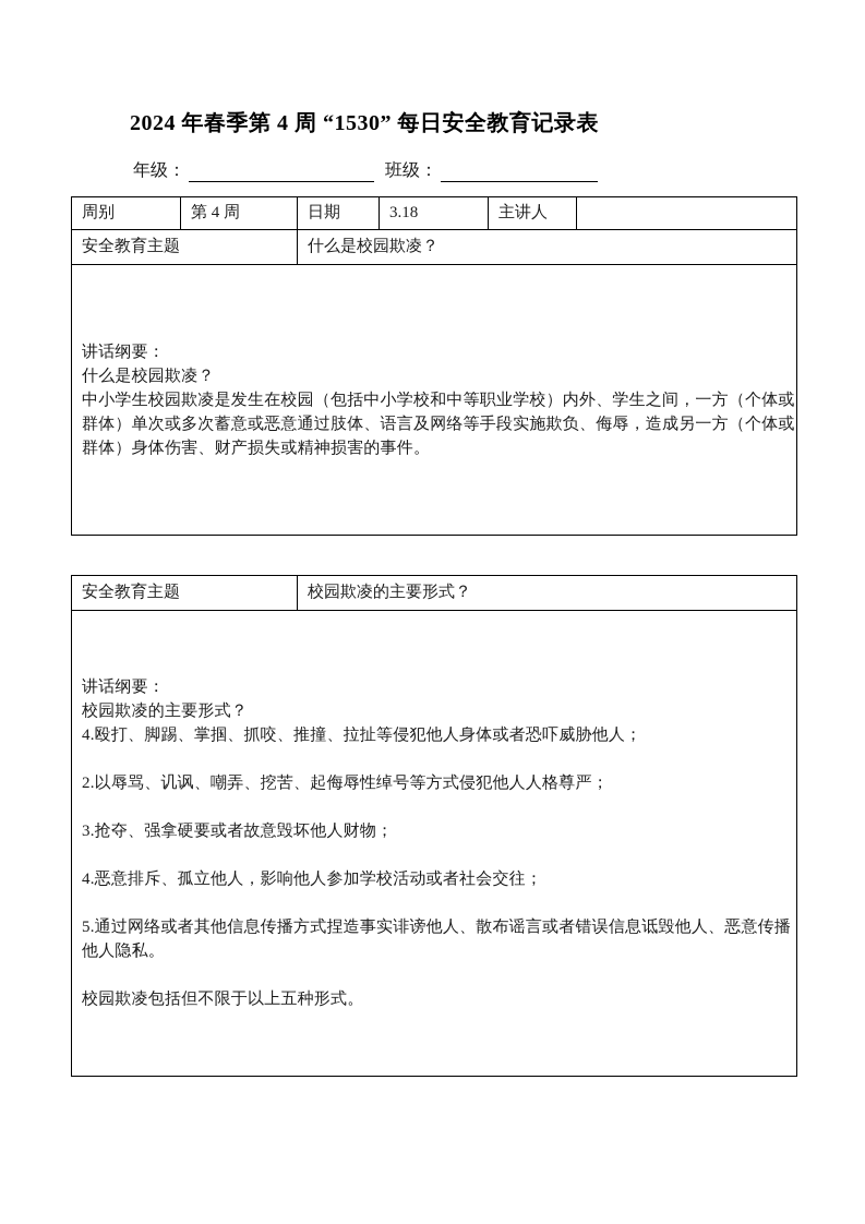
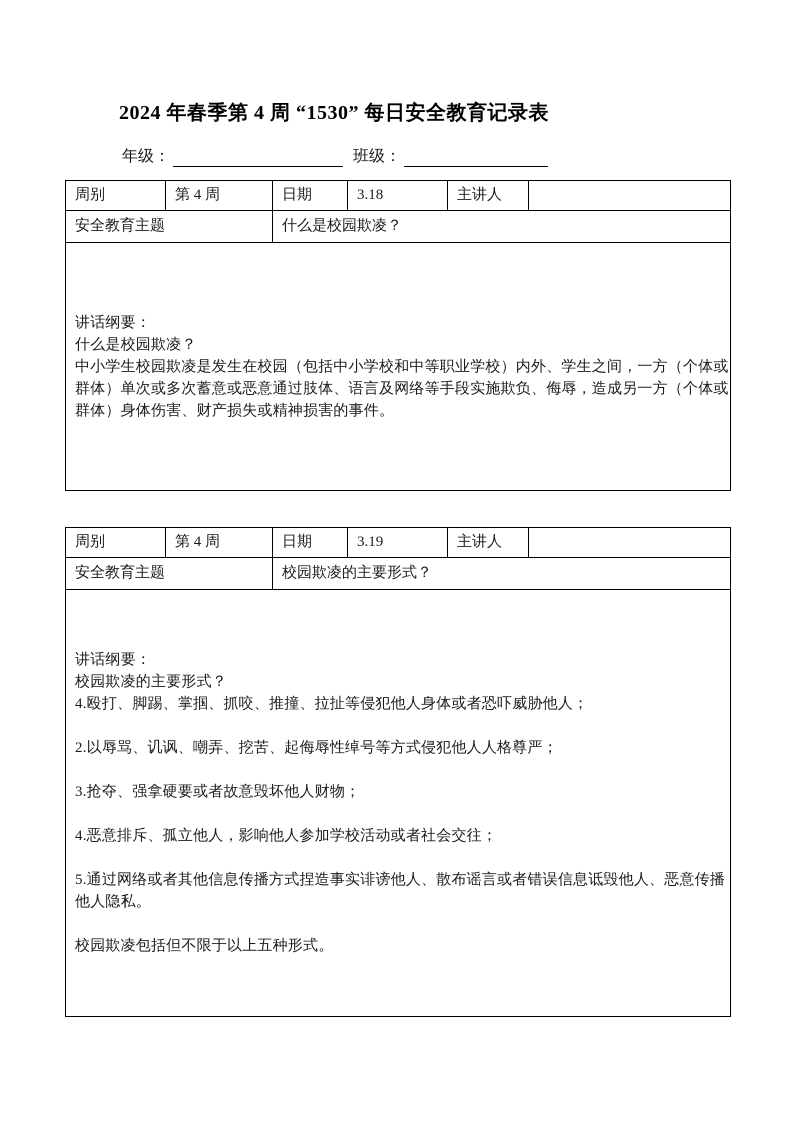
  2024 年春季第 4 周 “1530” 每日安全教育记录表
  年级： 班级：
  周别	第 4 周	日期	3.18	主讲人
  安全教育主题	什么是校园欺凌？
  讲话纲要：什么是校园欺凌？中小学生校园欺凌是发生在校园（包括中小学校和中等职业学校）内外、学生之间，一方（个体或群体）单次或多次蓄意或恶意通过肢体、语言及网络等手段实施欺负、侮辱，造成另一方（个体或群体）身体伤害、财产损失或精神损害的事件。
+ 周别	第 4 周	日期	3.19	主讲人
  安全教育主题	校园欺凌的主要形式？
  讲话纲要：校园欺凌的主要形式？4.殴打、脚踢、掌掴、抓咬、推撞、拉扯等侵犯他人身体或者恐吓威胁他人； 2.以辱骂、讥讽、嘲弄、挖苦、起侮辱性绰号等方式侵犯他人人格尊严； 3.抢夺、强拿硬要或者故意毁坏他人财物； 4.恶意排斥、孤立他人，影响他人参加学校活动或者社会交往； 5.通过网络或者其他信息传播方式捏造事实诽谤他人、散布谣言或者错误信息诋毁他人、恶意传播他人隐私。 校园欺凌包括但不限于以上五种形式。
